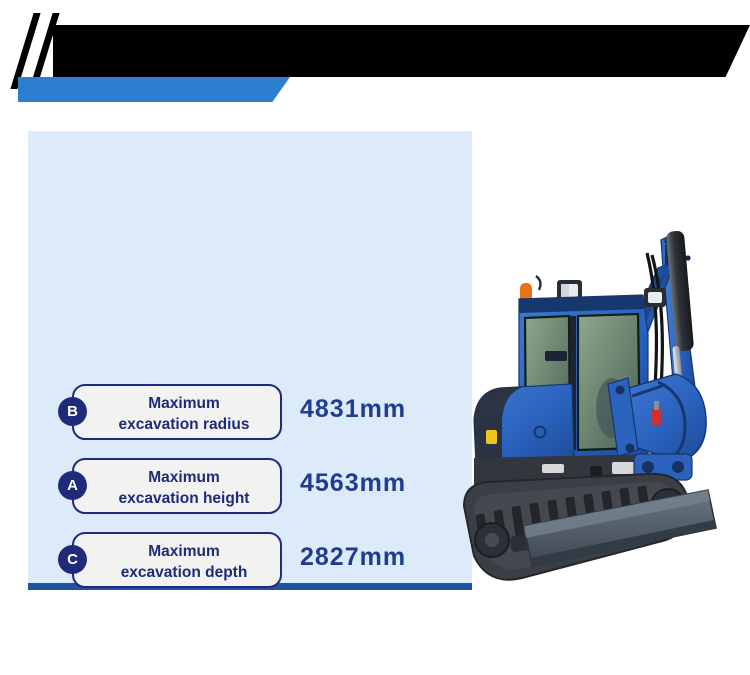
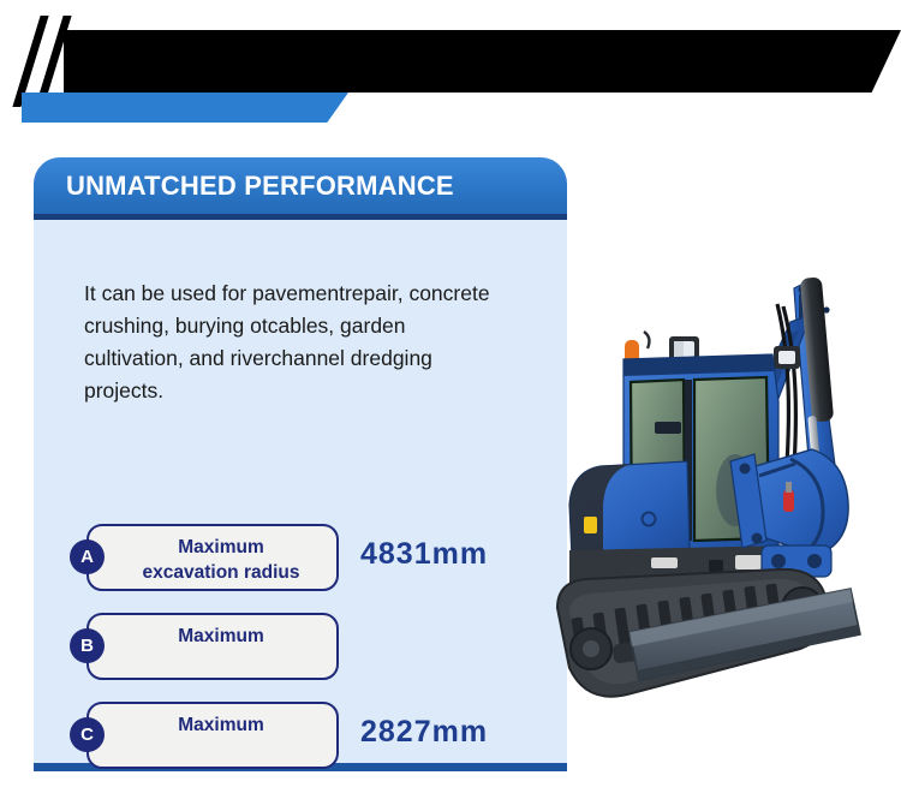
+ UNMATCHED PERFORMANCE
+ It can be used for pavementrepair, concrete crushing, burying otcables, garden cultivation, and riverchannel dredging projects.
- B
+ A
  Maximum
  excavation radius
  4831mm
- A
+ B
  Maximum
- excavation height
- 4563mm
  C
  Maximum
- excavation depth
  2827mm
